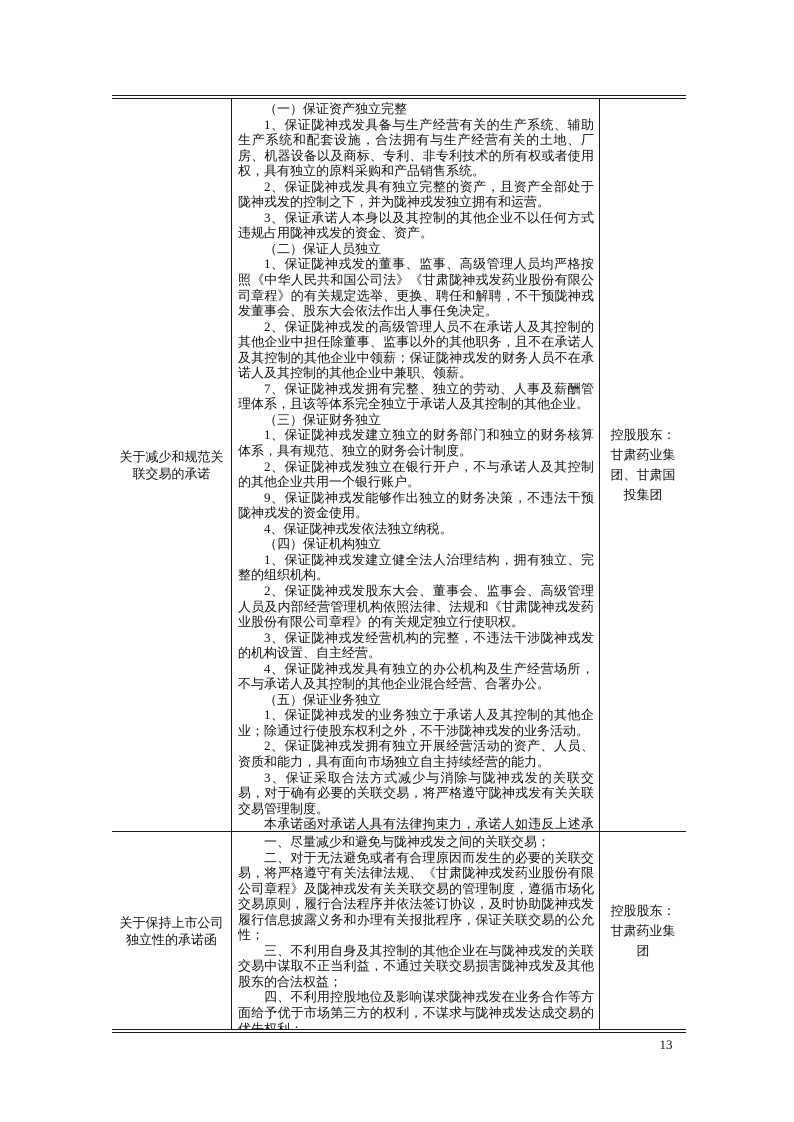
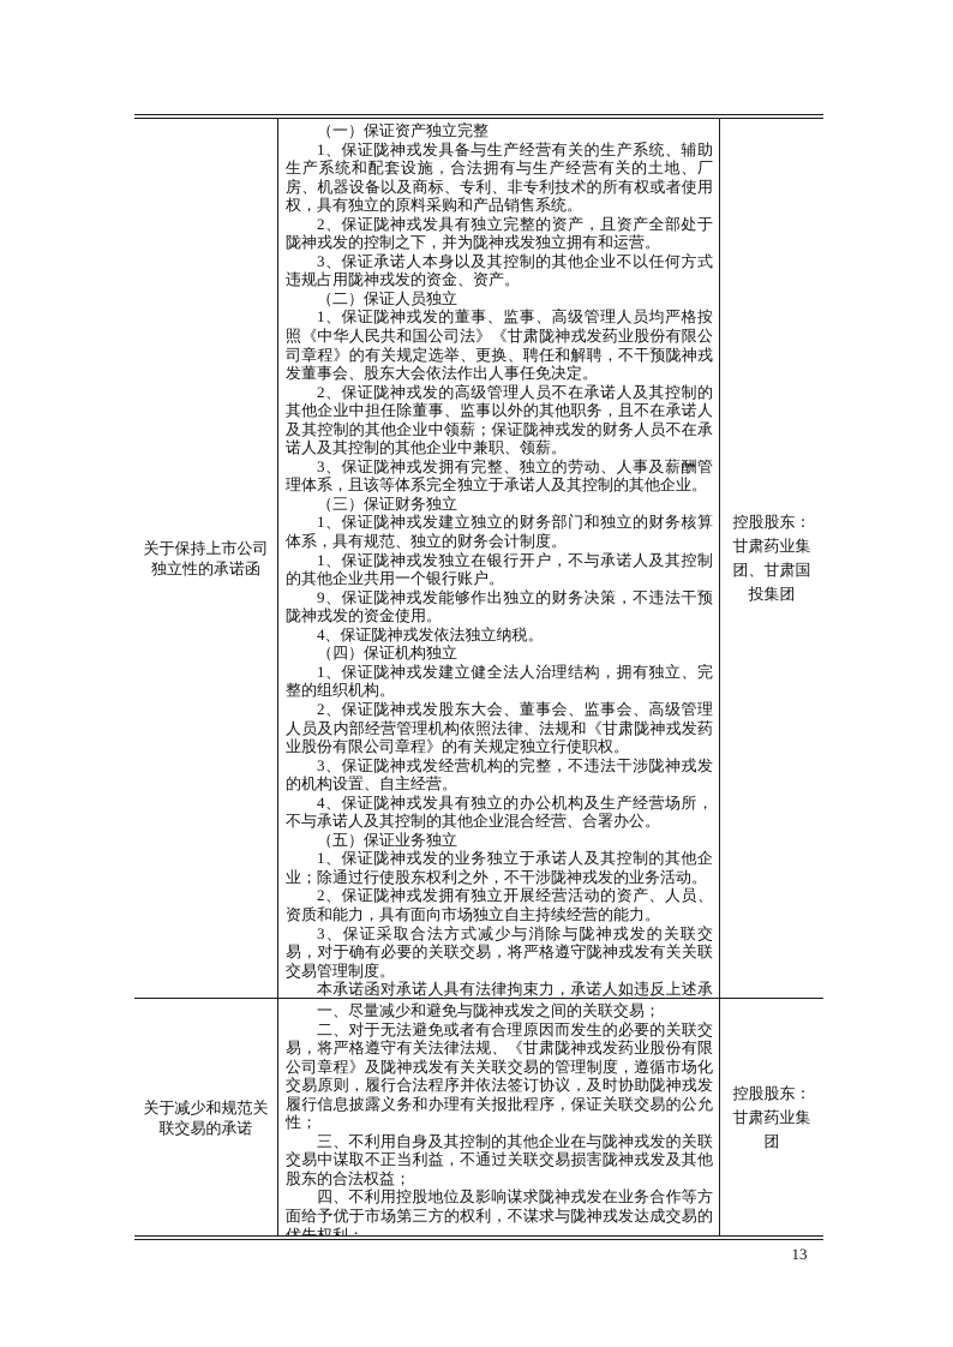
- 关于减少和规范关联交易的承诺
+ 关于保持上市公司独立性的承诺函
  （一）保证资产独立完整
  1、保证陇神戎发具备与生产经营有关的生产系统、辅助生产系统和配套设施，合法拥有与生产经营有关的土地、厂房、机器设备以及商标、专利、非专利技术的所有权或者使用权，具有独立的原料采购和产品销售系统。
  2、保证陇神戎发具有独立完整的资产，且资产全部处于陇神戎发的控制之下，并为陇神戎发独立拥有和运营。
  3、保证承诺人本身以及其控制的其他企业不以任何方式违规占用陇神戎发的资金、资产。
  （二）保证人员独立
  1、保证陇神戎发的董事、监事、高级管理人员均严格按照《中华人民共和国公司法》《甘肃陇神戎发药业股份有限公司章程》的有关规定选举、更换、聘任和解聘，不干预陇神戎发董事会、股东大会依法作出人事任免决定。
  2、保证陇神戎发的高级管理人员不在承诺人及其控制的其他企业中担任除董事、监事以外的其他职务，且不在承诺人及其控制的其他企业中领薪；保证陇神戎发的财务人员不在承诺人及其控制的其他企业中兼职、领薪。
- 7、保证陇神戎发拥有完整、独立的劳动、人事及薪酬管理体系，且该等体系完全独立于承诺人及其控制的其他企业。
+ 3、保证陇神戎发拥有完整、独立的劳动、人事及薪酬管理体系，且该等体系完全独立于承诺人及其控制的其他企业。
  （三）保证财务独立
  1、保证陇神戎发建立独立的财务部门和独立的财务核算体系，具有规范、独立的财务会计制度。
- 2、保证陇神戎发独立在银行开户，不与承诺人及其控制的其他企业共用一个银行账户。
+ 1、保证陇神戎发独立在银行开户，不与承诺人及其控制的其他企业共用一个银行账户。
  9、保证陇神戎发能够作出独立的财务决策，不违法干预陇神戎发的资金使用。
  4、保证陇神戎发依法独立纳税。
  （四）保证机构独立
  1、保证陇神戎发建立健全法人治理结构，拥有独立、完整的组织机构。
  2、保证陇神戎发股东大会、董事会、监事会、高级管理人员及内部经营管理机构依照法律、法规和《甘肃陇神戎发药业股份有限公司章程》的有关规定独立行使职权。
  3、保证陇神戎发经营机构的完整，不违法干涉陇神戎发的机构设置、自主经营。
  4、保证陇神戎发具有独立的办公机构及生产经营场所，不与承诺人及其控制的其他企业混合经营、合署办公。
  （五）保证业务独立
  1、保证陇神戎发的业务独立于承诺人及其控制的其他企业；除通过行使股东权利之外，不干涉陇神戎发的业务活动。
  2、保证陇神戎发拥有独立开展经营活动的资产、人员、资质和能力，具有面向市场独立自主持续经营的能力。
  3、保证采取合法方式减少与消除与陇神戎发的关联交易，对于确有必要的关联交易，将严格遵守陇神戎发有关关联交易管理制度。
  控股股东：甘肃药业集团、甘肃国投集团
- 关于保持上市公司独立性的承诺函
+ 关于减少和规范关联交易的承诺
  一、尽量减少和避免与陇神戎发之间的关联交易；
  二、对于无法避免或者有合理原因而发生的必要的关联交易，将严格遵守有关法律法规、《甘肃陇神戎发药业股份有限公司章程》及陇神戎发有关关联交易的管理制度，遵循市场化交易原则，履行合法程序并依法签订协议，及时协助陇神戎发履行信息披露义务和办理有关报批程序，保证关联交易的公允性；
  三、不利用自身及其控制的其他企业在与陇神戎发的关联交易中谋取不正当利益，不通过关联交易损害陇神戎发及其他股东的合法权益；
  四、不利用控股地位及影响谋求陇神戎发在业务合作等方面给予优于市场第三方的权利，不谋求与陇神戎发达成交易的优先权利；
  控股股东：甘肃药业集团
  13
